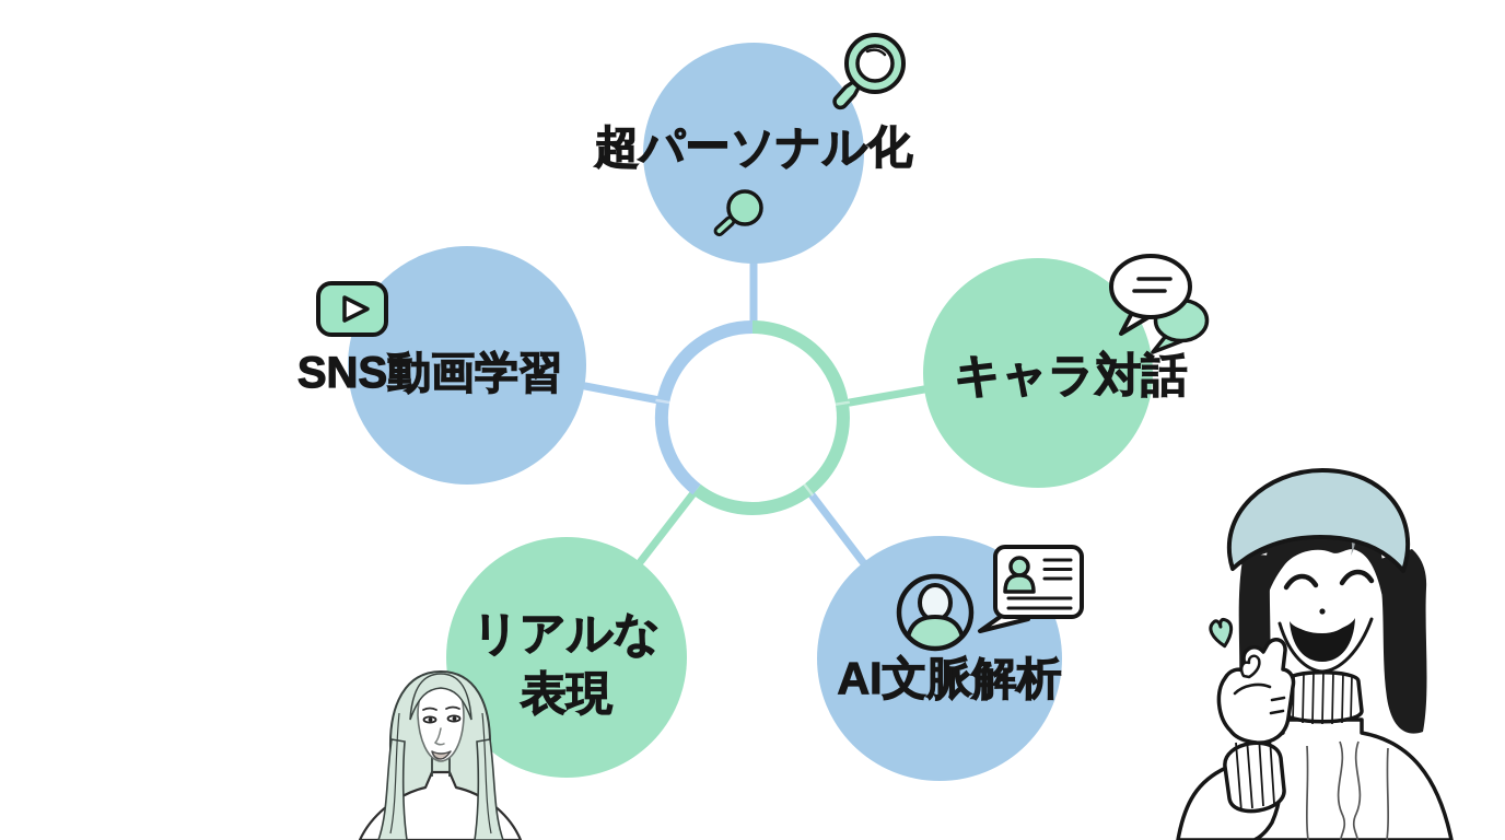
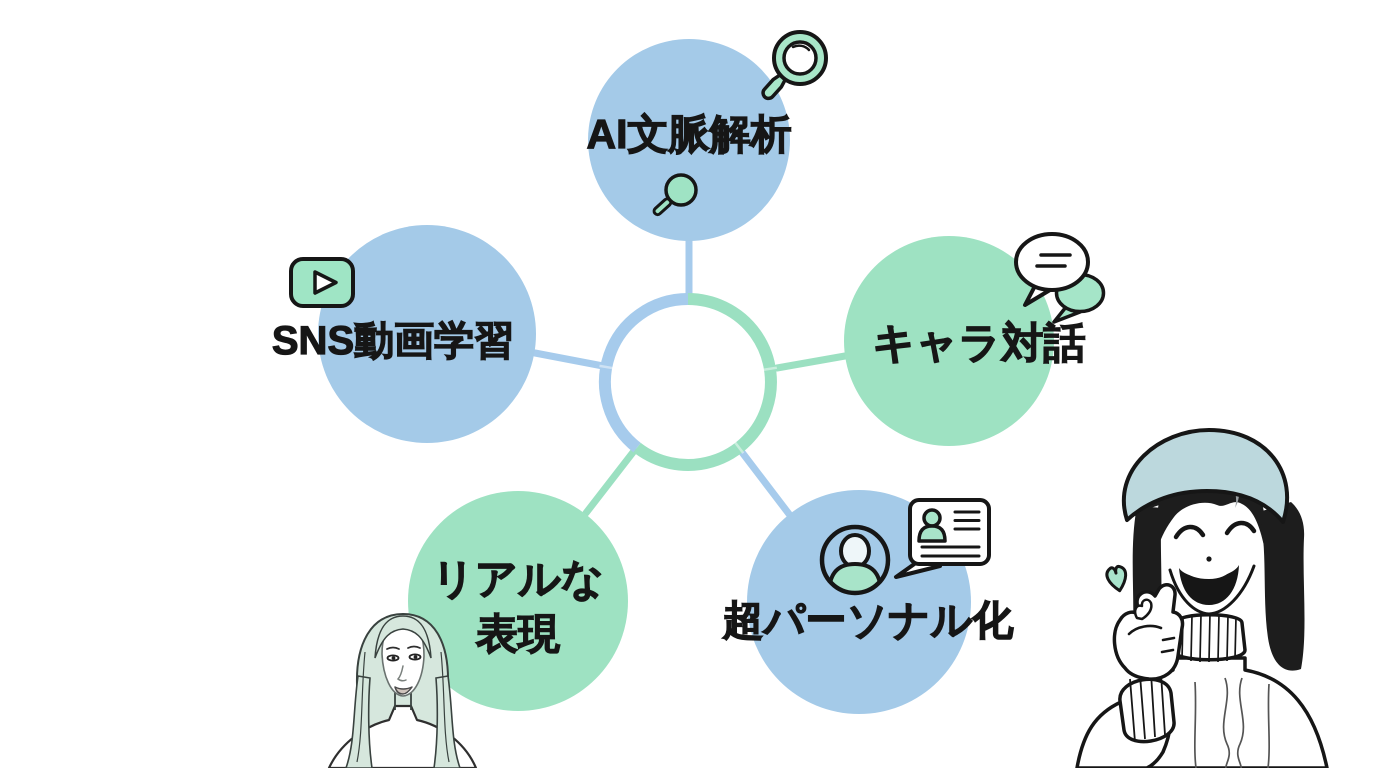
- 超パーソナル化
+ AI文脈解析
  SNS動画学習
  キャラ対話
  リアルな
  表現
- AI文脈解析
+ 超パーソナル化
